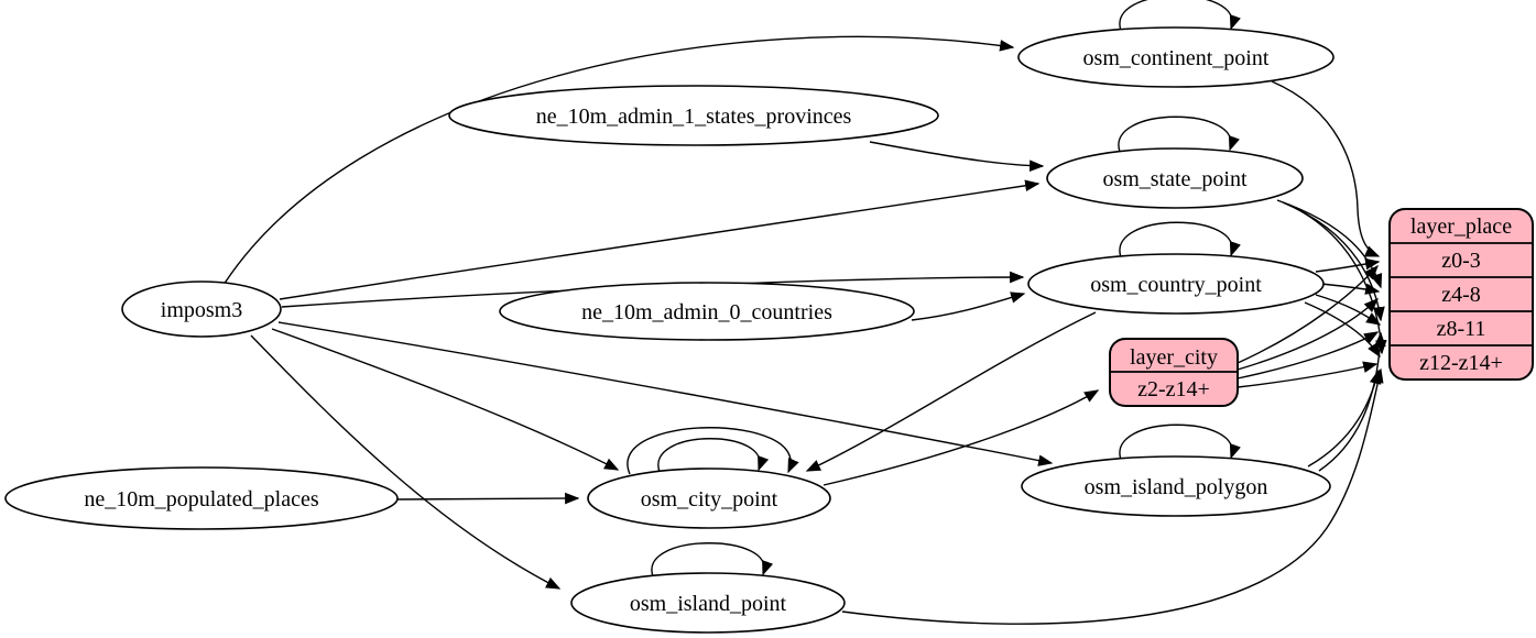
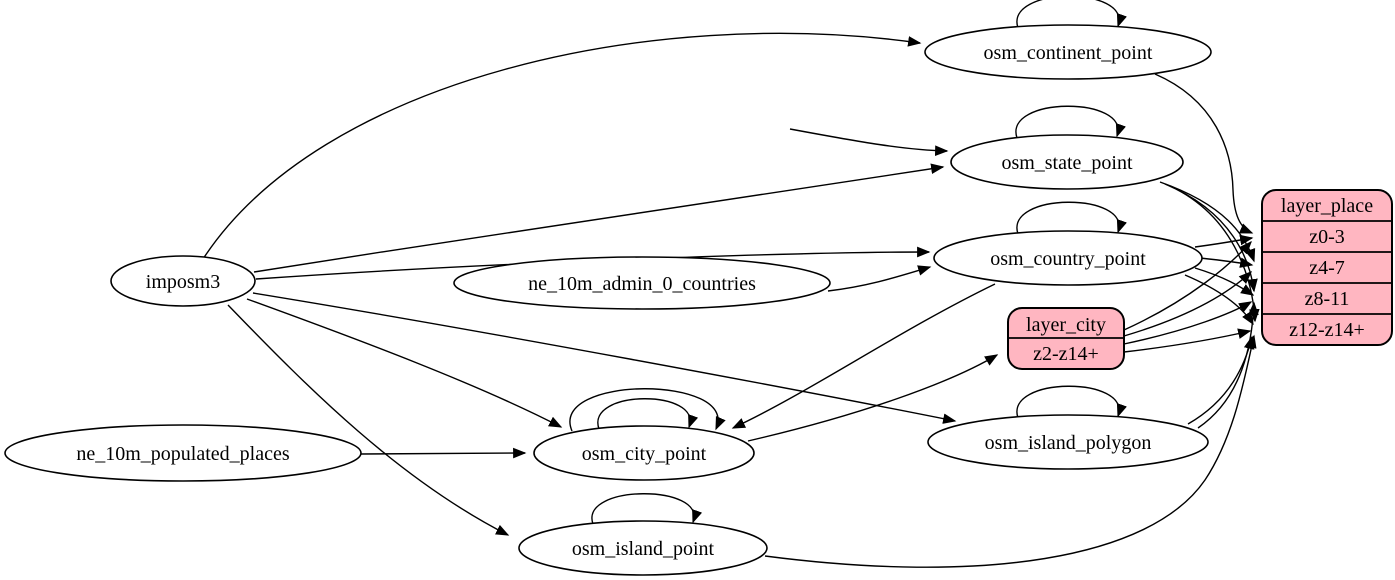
  imposm3
- ne_10m_admin_1_states_provinces
  ne_10m_admin_0_countries
  ne_10m_populated_places
  osm_continent_point
  osm_state_point
  osm_country_point
  osm_city_point
  osm_island_polygon
  osm_island_point
  layer_place
  z0-3
- z4-8
+ z4-7
  z8-11
  z12-z14+
  layer_city
  z2-z14+
